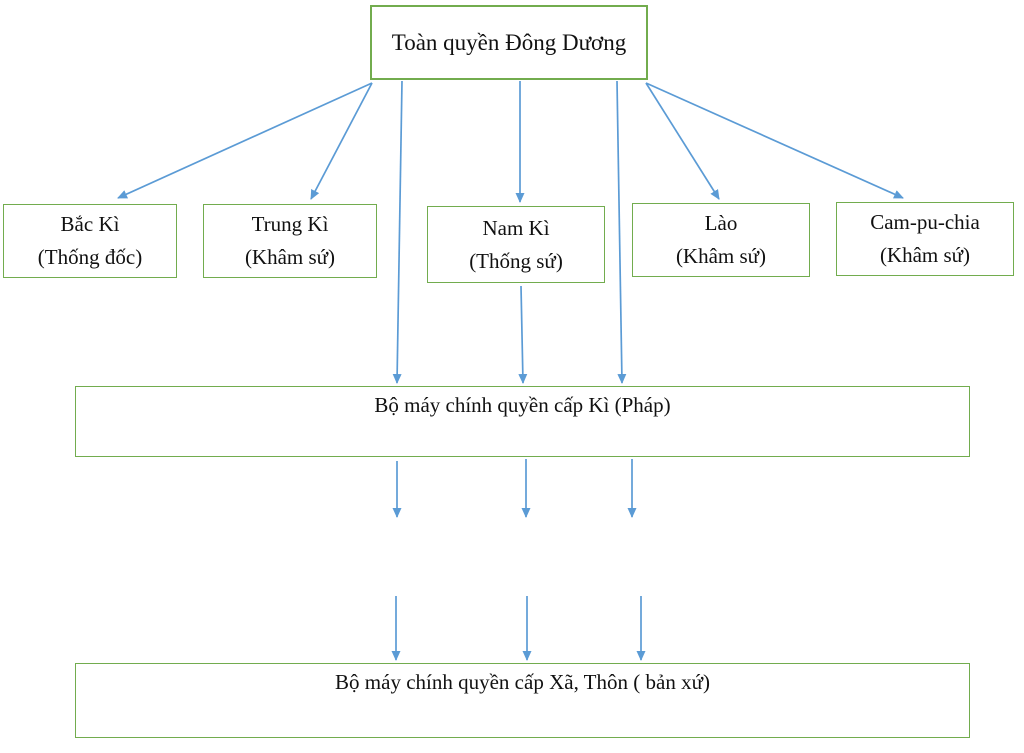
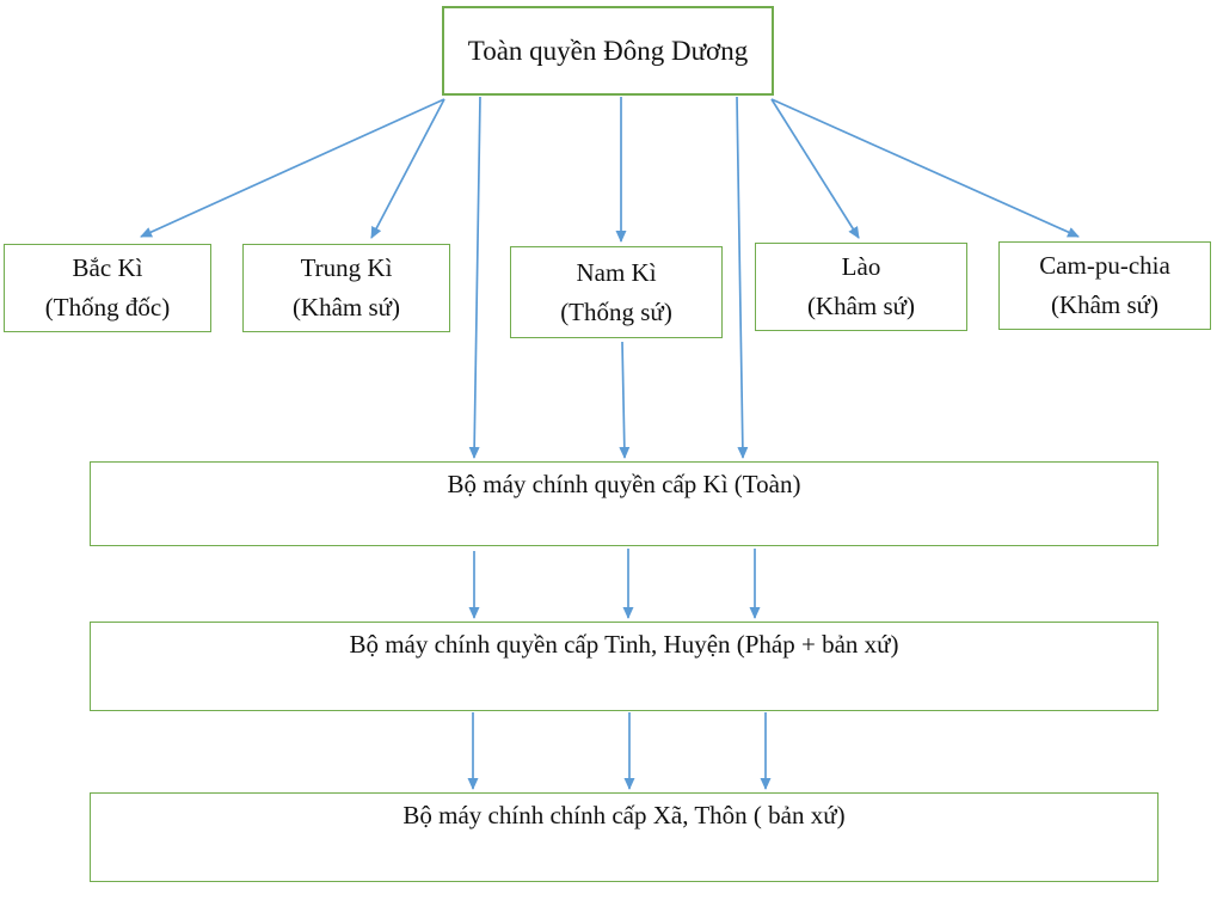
  Toàn quyền Đông Dương
  Bắc Kì
  (Thống đốc)
  Trung Kì
  (Khâm sứ)
  Nam Kì
  (Thống sứ)
  Lào
  (Khâm sứ)
  Cam-pu-chia
  (Khâm sứ)
- Bộ máy chính quyền cấp Kì (Pháp)
+ Bộ máy chính quyền cấp Kì (Toàn)
+ Bộ máy chính quyền cấp Tinh, Huyện (Pháp + bản xứ)
- Bộ máy chính quyền cấp Xã, Thôn ( bản xứ)
+ Bộ máy chính chính cấp Xã, Thôn ( bản xứ)
